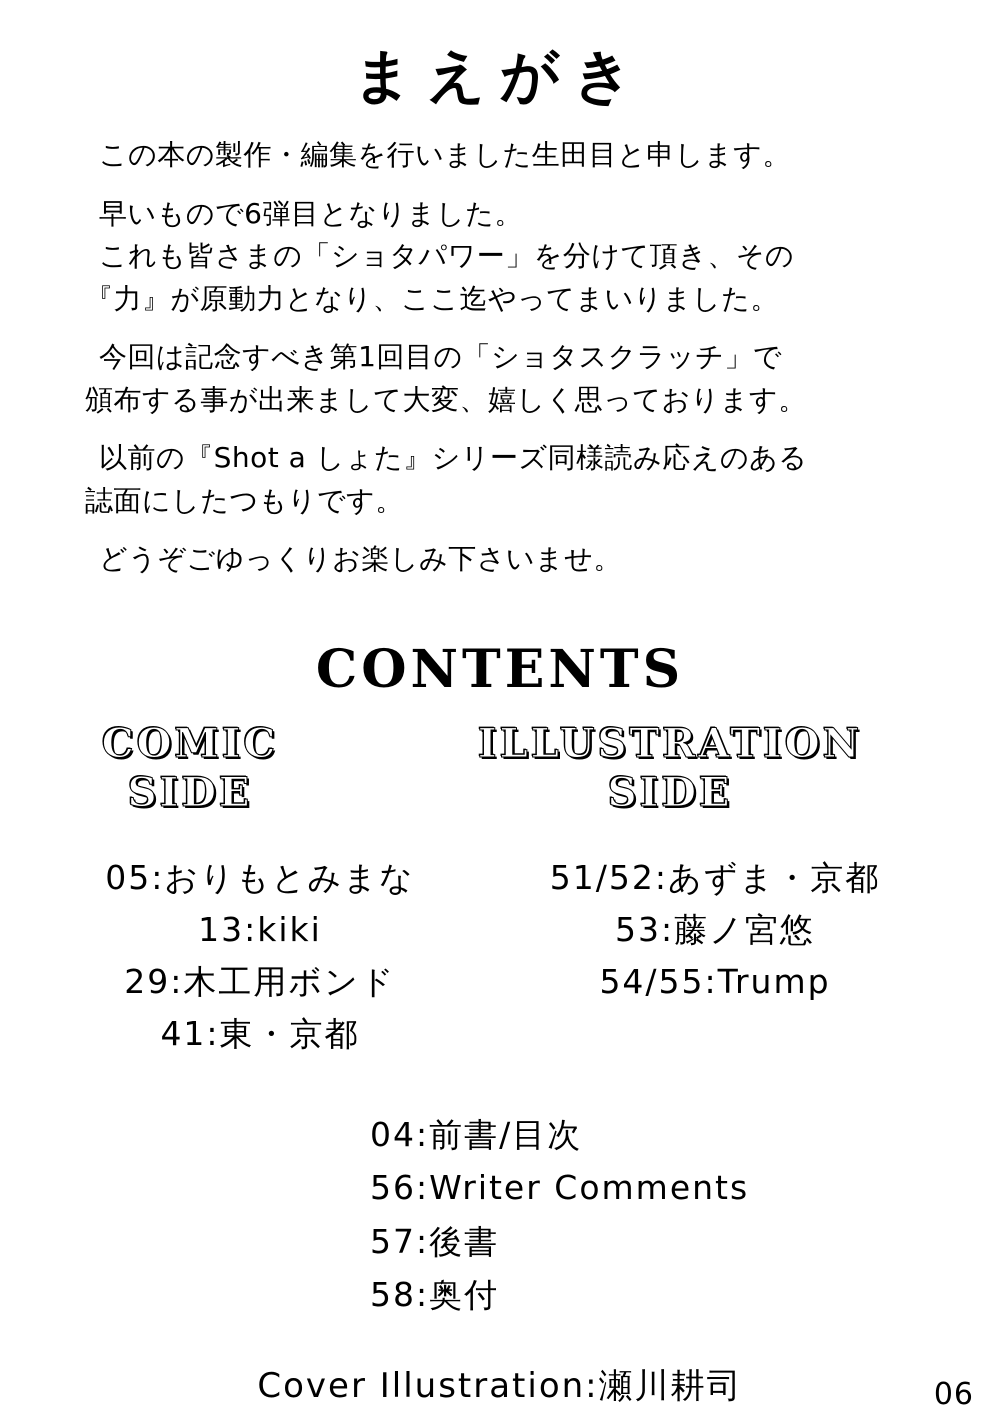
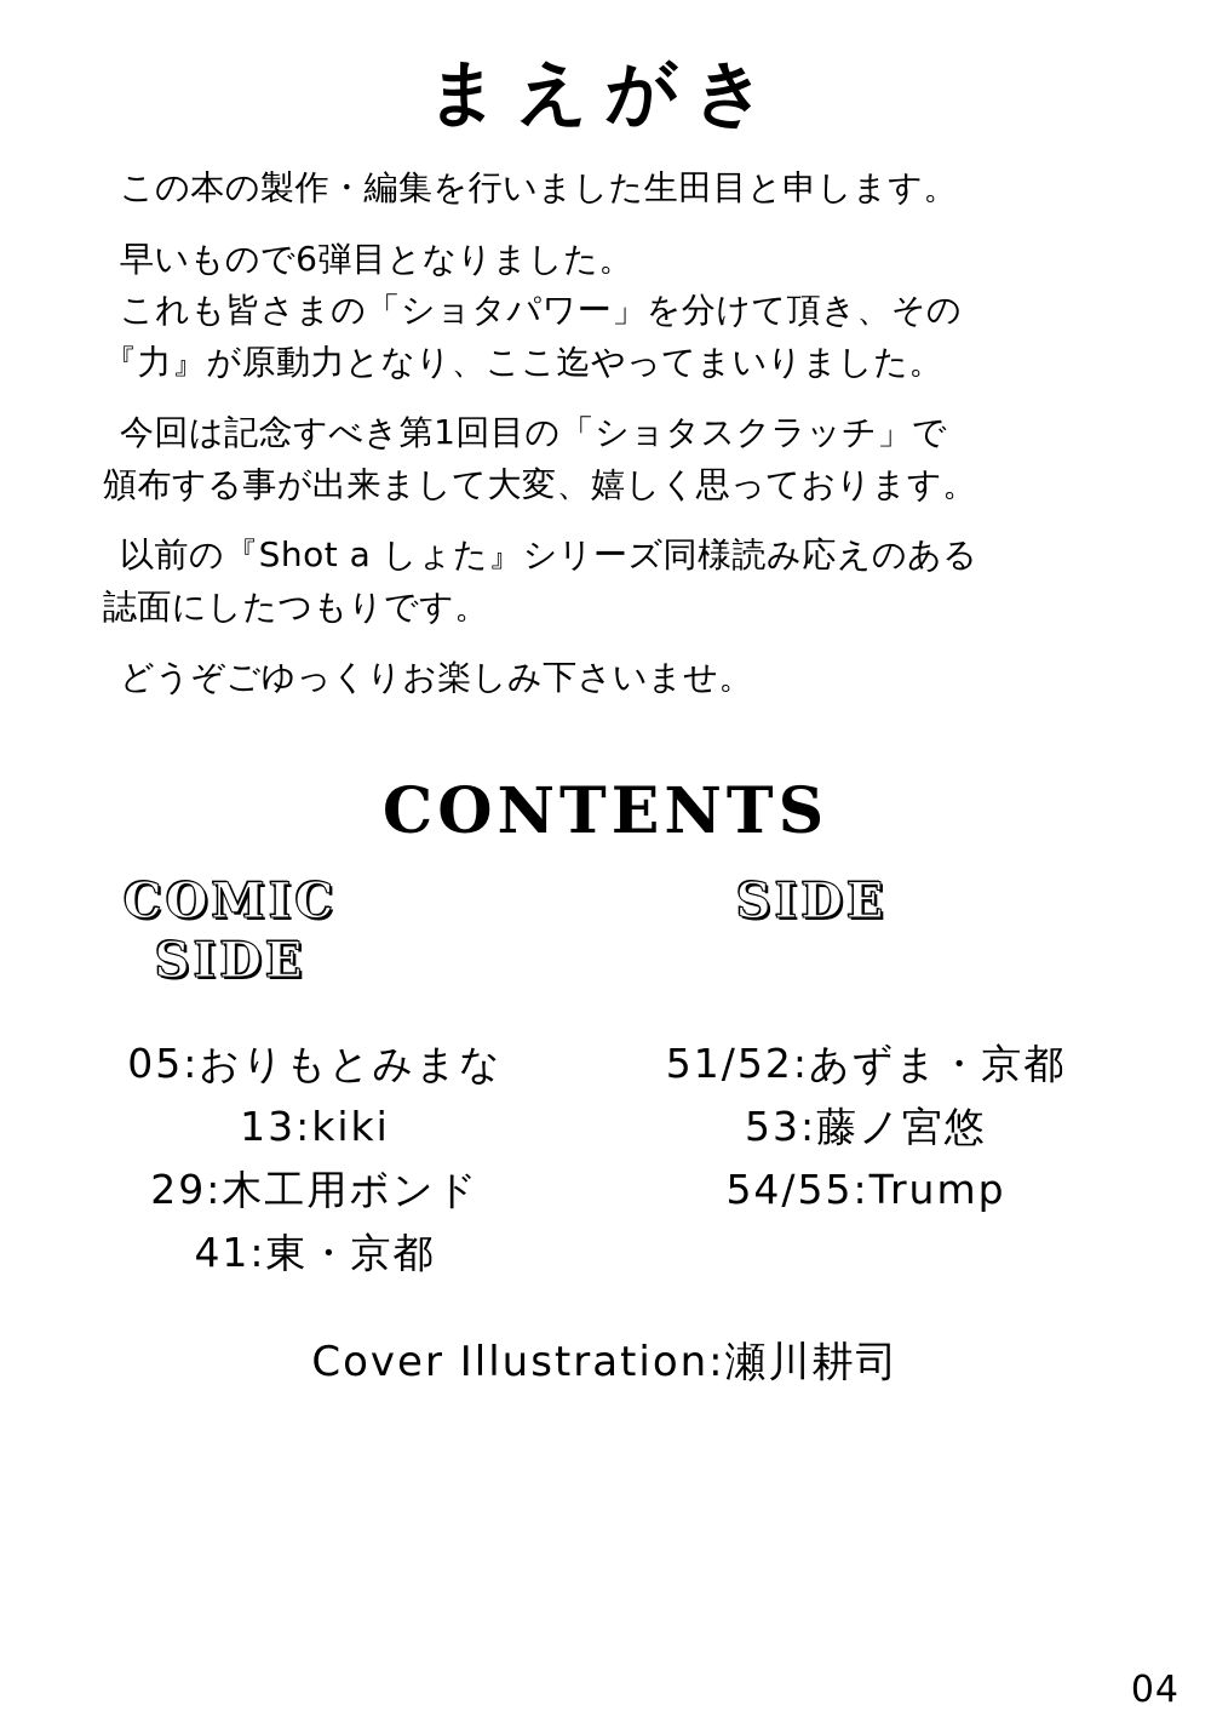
  まえがき
  この本の製作・編集を行いました生田目と申します。
  早いもので6弾目となりました。
  これも皆さまの「ショタパワー」を分けて頂き、その
  『力』が原動力となり、ここ迄やってまいりました。
  今回は記念すべき第1回目の「ショタスクラッチ」で
  頒布する事が出来まして大変、嬉しく思っております。
  以前の『Shot a しょた』シリーズ同様読み応えのある
  誌面にしたつもりです。
  どうぞごゆっくりお楽しみ下さいませ。
  CONTENTS
  COMIC
  SIDE
- ILLUSTRATION
  SIDE
  05:おりもとみまな
  13:kiki
  29:木工用ボンド
  41:東・京都
  51/52:あずま・京都
  53:藤ノ宮悠
  54/55:Trump
- 04:前書/目次
- 56:Writer Comments
- 57:後書
- 58:奥付
  Cover Illustration:瀬川耕司
- 06
+ 04
